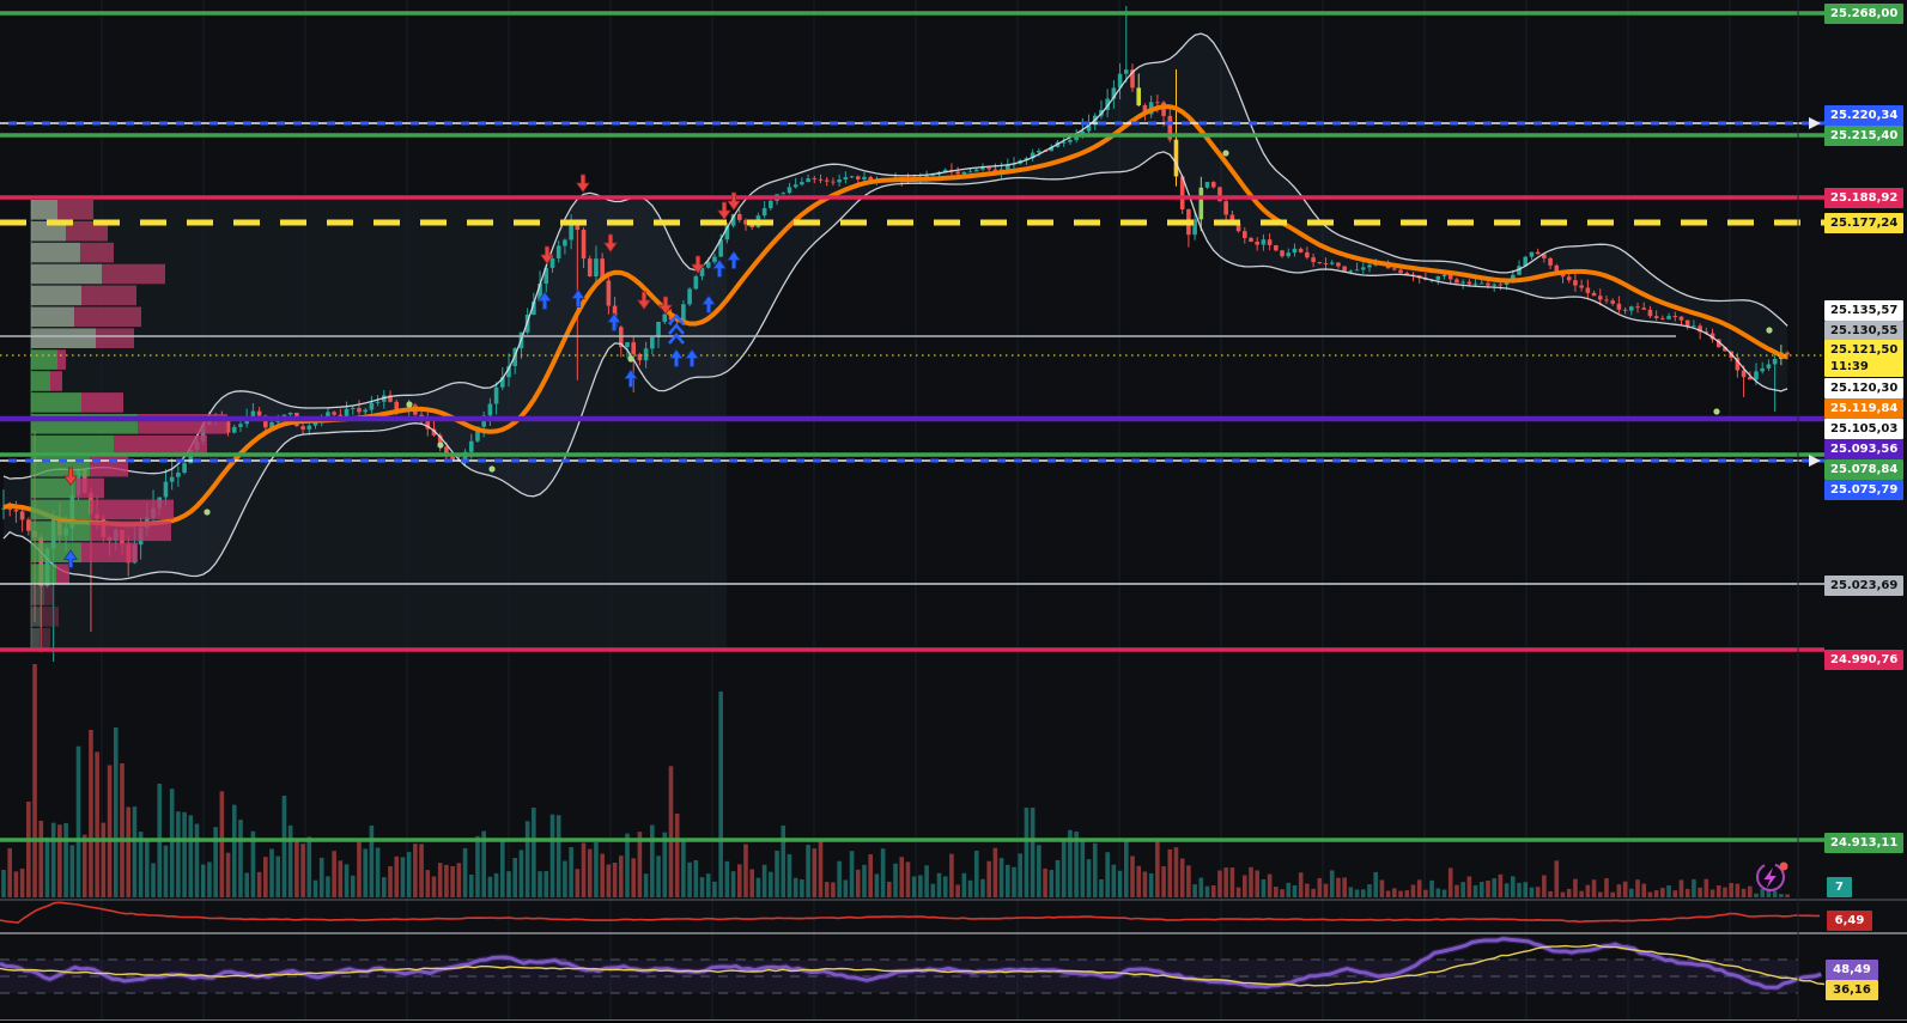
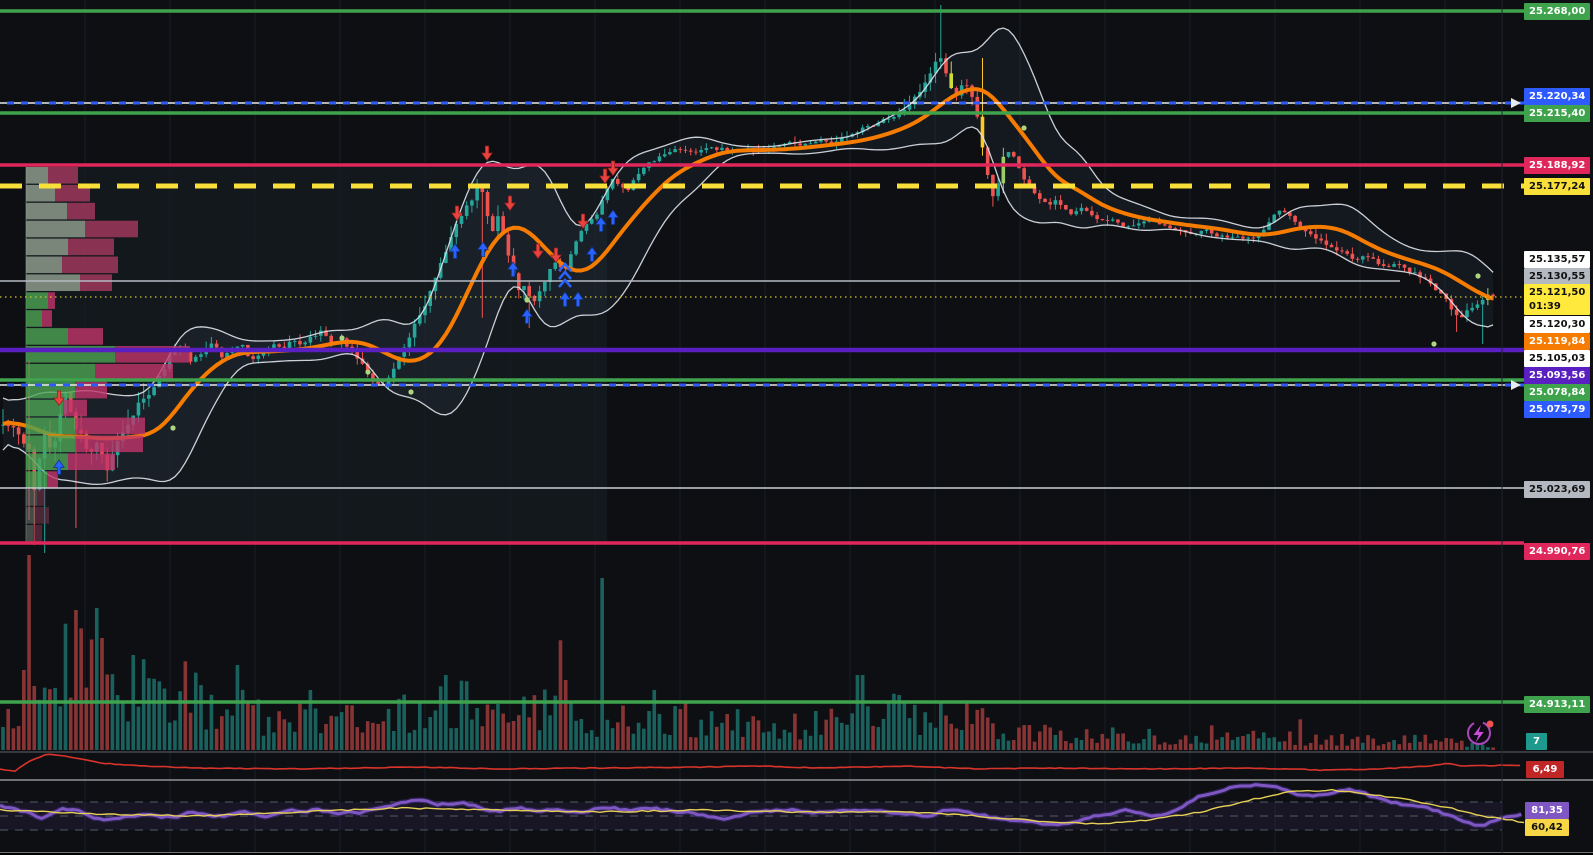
  25.268,00
  25.220,34
  25.215,40
  25.188,92
  25.177,24
  25.135,57
  25.130,55
  25.121,50
- 11:39
+ 01:39
  25.120,30
  25.119,84
  25.105,03
  25.093,56
  25.078,84
  25.075,79
  25.023,69
  24.990,76
  24.913,11
  7
  6,49
- 48,49
+ 81,35
- 36,16
+ 60,42
